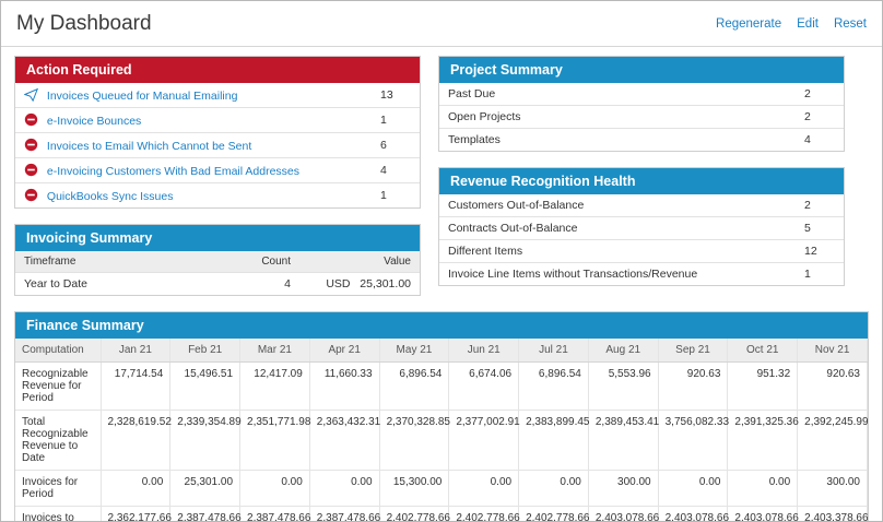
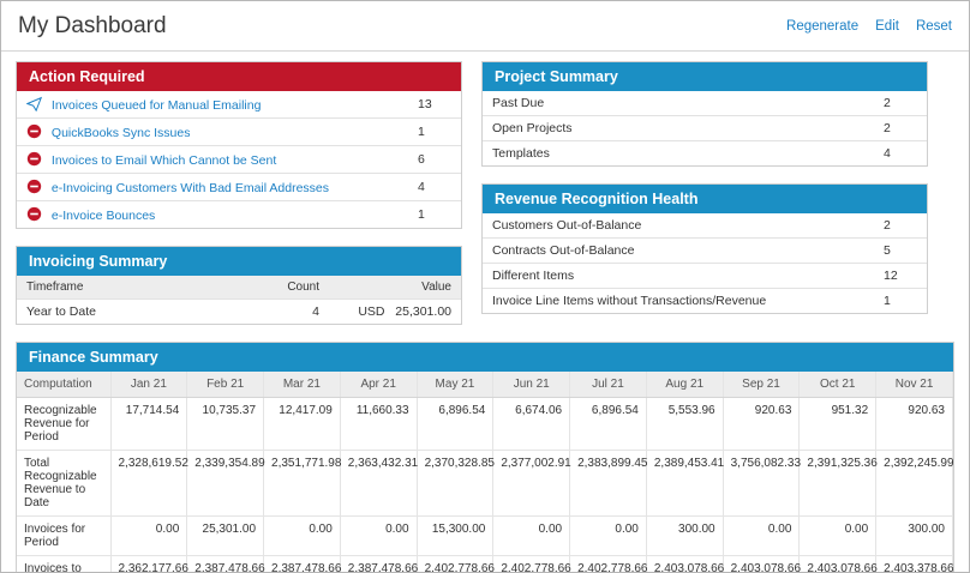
  My Dashboard
  Regenerate
  Edit
  Reset
  Action Required
  Invoices Queued for Manual Emailing	13
- e-Invoice Bounces	1
+ QuickBooks Sync Issues	1
  Invoices to Email Which Cannot be Sent	6
  e-Invoicing Customers With Bad Email Addresses	4
- QuickBooks Sync Issues	1
+ e-Invoice Bounces	1
  Invoicing Summary
  Timeframe	Count	Value
  Year to Date	4	USD 25,301.00
  Project Summary
  Past Due	2
  Open Projects	2
  Templates	4
  Revenue Recognition Health
  Customers Out-of-Balance	2
  Contracts Out-of-Balance	5
  Different Items	12
  Invoice Line Items without Transactions/Revenue	1
  Finance Summary
  Computation	Jan 21	Feb 21	Mar 21	Apr 21	May 21	Jun 21	Jul 21	Aug 21	Sep 21	Oct 21	Nov 21
- Recognizable Revenue for Period	17,714.54	15,496.51	12,417.09	11,660.33	6,896.54	6,674.06	6,896.54	5,553.96	920.63	951.32	920.63
+ Recognizable Revenue for Period	17,714.54	10,735.37	12,417.09	11,660.33	6,896.54	6,674.06	6,896.54	5,553.96	920.63	951.32	920.63
  Total Recognizable Revenue to Date	2,328,619.52	2,339,354.89	2,351,771.98	2,363,432.31	2,370,328.85	2,377,002.91	2,383,899.45	2,389,453.41	3,756,082.33	2,391,325.36	2,392,245.99
  Invoices for Period	0.00	25,301.00	0.00	0.00	15,300.00	0.00	0.00	300.00	0.00	0.00	300.00
  Invoices to	2,362,177.66	2,387,478.66	2,387,478.66	2,387,478.66	2,402,778.66	2,402,778.66	2,402,778.66	2,403,078.66	2,403,078.66	2,403,078.66	2,403,378.66
